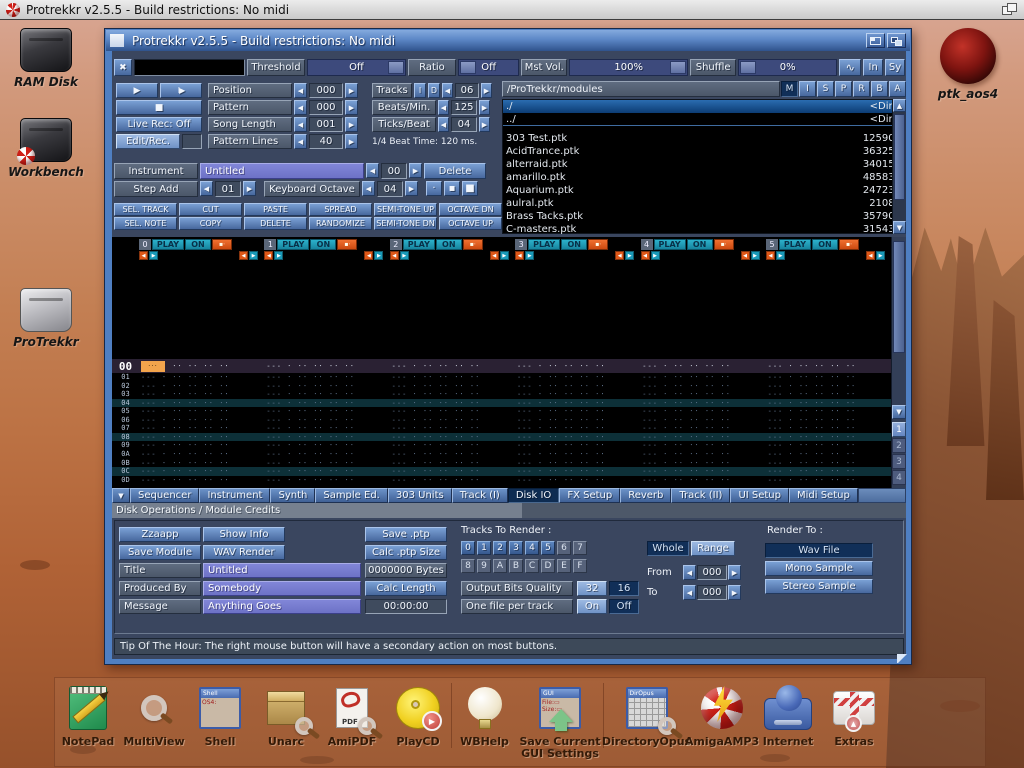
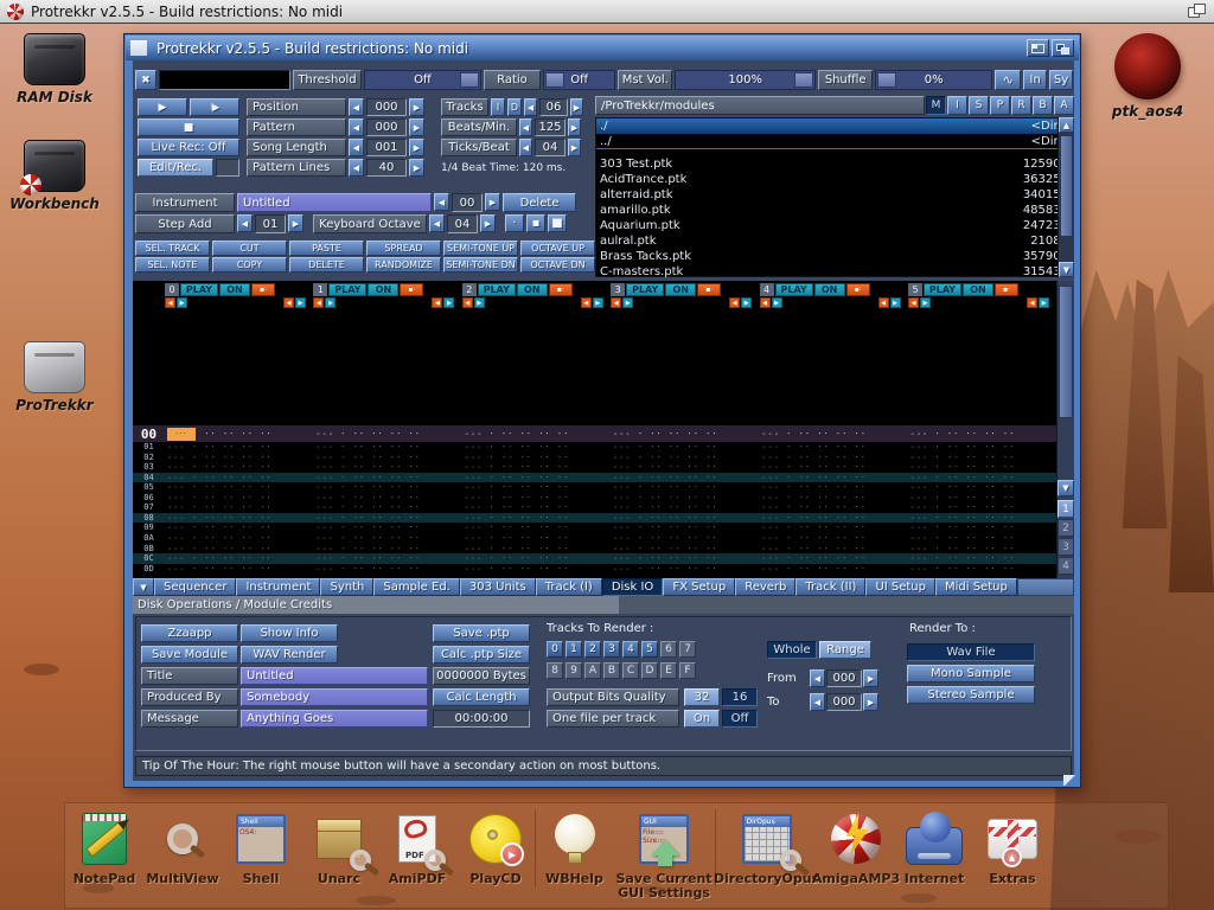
  Protrekkr v2.5.5 - Build restrictions: No midi
  RAM Disk
  Workbench
  ProTrekkr
  ptk_aos4
  Protrekkr v2.5.5 - Build restrictions: No midi
  Threshold
  Off
  Ratio
  Off
  Mst Vol.
  100%
  Shuffle
  0%
  In
  Sy
  Live Rec: Off
  Edit/Rec.
  Position
  000
  Pattern
  000
  Song Length
  001
  Pattern Lines
  40
  Tracks
  I
  D
  06
  Beats/Min.
  125
  Ticks/Beat
  04
  1/4 Beat Time: 120 ms.
  Instrument
  Untitled
  00
  Delete
  Step Add
  01
  Keyboard Octave
  04
  ·
  ▪
  ■
  SEL. TRACK
  CUT
  PASTE
  SPREAD
  SEMI-TONE UP
- OCTAVE DN
+ OCTAVE UP
  SEL. NOTE
  COPY
  DELETE
  RANDOMIZE
  SEMI-TONE DN
- OCTAVE UP
+ OCTAVE DN
  /ProTrekkr/modules
  M
  I
  S
  P
  R
  B
  A
  ./
  <Dir
  ../
  <Dir
  303 Test.ptk
  AcidTrance.ptk
  alterraid.ptk
  amarillo.ptk
  Aquarium.ptk
  aulral.ptk
  Brass Tacks.ptk
  C-masters.ptk
  1
  2
  3
  4
  0
  PLAY
  ON
  1
  PLAY
  ON
  2
  PLAY
  ON
  3
  PLAY
  ON
  4
  PLAY
  ON
  5
  PLAY
  ON
  00
  --- · ·· ·· ·· ··
  --- · ·· ·· ·· ··
  --- · ·· ·· ·· ··
  --- · ·· ·· ·· ··
  --- · ·· ·· ·· ··
  ···
  01
  --- · ·· ·· ·· ··
  --- · ·· ·· ·· ··
  --- · ·· ·· ·· ··
  --- · ·· ·· ·· ··
  --- · ·· ·· ·· ··
  --- · ·· ·· ·· ··
  02
  --- · ·· ·· ·· ··
  --- · ·· ·· ·· ··
  --- · ·· ·· ·· ··
  --- · ·· ·· ·· ··
  --- · ·· ·· ·· ··
  --- · ·· ·· ·· ··
  03
  --- · ·· ·· ·· ··
  --- · ·· ·· ·· ··
  --- · ·· ·· ·· ··
  --- · ·· ·· ·· ··
  --- · ·· ·· ·· ··
  --- · ·· ·· ·· ··
  04
  --- · ·· ·· ·· ··
  --- · ·· ·· ·· ··
  --- · ·· ·· ·· ··
  --- · ·· ·· ·· ··
  --- · ·· ·· ·· ··
  --- · ·· ·· ·· ··
  05
  --- · ·· ·· ·· ··
  --- · ·· ·· ·· ··
  --- · ·· ·· ·· ··
  --- · ·· ·· ·· ··
  --- · ·· ·· ·· ··
  --- · ·· ·· ·· ··
  06
  --- · ·· ·· ·· ··
  --- · ·· ·· ·· ··
  --- · ·· ·· ·· ··
  --- · ·· ·· ·· ··
  --- · ·· ·· ·· ··
  --- · ·· ·· ·· ··
  07
  --- · ·· ·· ·· ··
  --- · ·· ·· ·· ··
  --- · ·· ·· ·· ··
  --- · ·· ·· ·· ··
  --- · ·· ·· ·· ··
  --- · ·· ·· ·· ··
  08
  --- · ·· ·· ·· ··
  --- · ·· ·· ·· ··
  --- · ·· ·· ·· ··
  --- · ·· ·· ·· ··
  --- · ·· ·· ·· ··
  --- · ·· ·· ·· ··
  09
  --- · ·· ·· ·· ··
  --- · ·· ·· ·· ··
  --- · ·· ·· ·· ··
  --- · ·· ·· ·· ··
  --- · ·· ·· ·· ··
  --- · ·· ·· ·· ··
  0A
  --- · ·· ·· ·· ··
  --- · ·· ·· ·· ··
  --- · ·· ·· ·· ··
  --- · ·· ·· ·· ··
  --- · ·· ·· ·· ··
  --- · ·· ·· ·· ··
  0B
  --- · ·· ·· ·· ··
  --- · ·· ·· ·· ··
  --- · ·· ·· ·· ··
  --- · ·· ·· ·· ··
  --- · ·· ·· ·· ··
  --- · ·· ·· ·· ··
  0C
  --- · ·· ·· ·· ··
  --- · ·· ·· ·· ··
  --- · ·· ·· ·· ··
  --- · ·· ·· ·· ··
  --- · ·· ·· ·· ··
  --- · ·· ·· ·· ··
  0D
  --- · ·· ·· ·· ··
  --- · ·· ·· ·· ··
  --- · ·· ·· ·· ··
  --- · ·· ·· ·· ··
  --- · ·· ·· ·· ··
  --- · ·· ·· ·· ··
  Sequencer
  Instrument
  Synth
  Sample Ed.
  303 Units
  Track (I)
  Disk IO
  FX Setup
  Reverb
  Track (II)
  UI Setup
  Midi Setup
  Disk Operations / Module Credits
  Zzaapp
  Show Info
  Save .ptp
  Save Module
  WAV Render
  Calc .ptp Size
  Title
  Untitled
  0000000 Bytes
  Produced By
  Somebody
  Calc Length
  Message
  Anything Goes
  00:00:00
  Tracks To Render :
  0
  1
  2
  3
  4
  5
  6
  7
  8
  9
  A
  B
  C
  D
  E
  F
  Output Bits Quality
  32
  16
  One file per track
  On
  Off
  Whole
  Range
  From
  000
  To
  000
  Render To :
  Wav File
  Mono Sample
  Stereo Sample
  Tip Of The Hour: The right mouse button will have a secondary action on most buttons.
  NotePad
  MultiView
  Shell
  Unarc
  PDF
  AmiPDF
  ▶
  PlayCD
  WBHelp
  Save Current GUI Settings
  DirectoryOpus
  AmigaAMP3
  Internet
  ▲
  Extras
